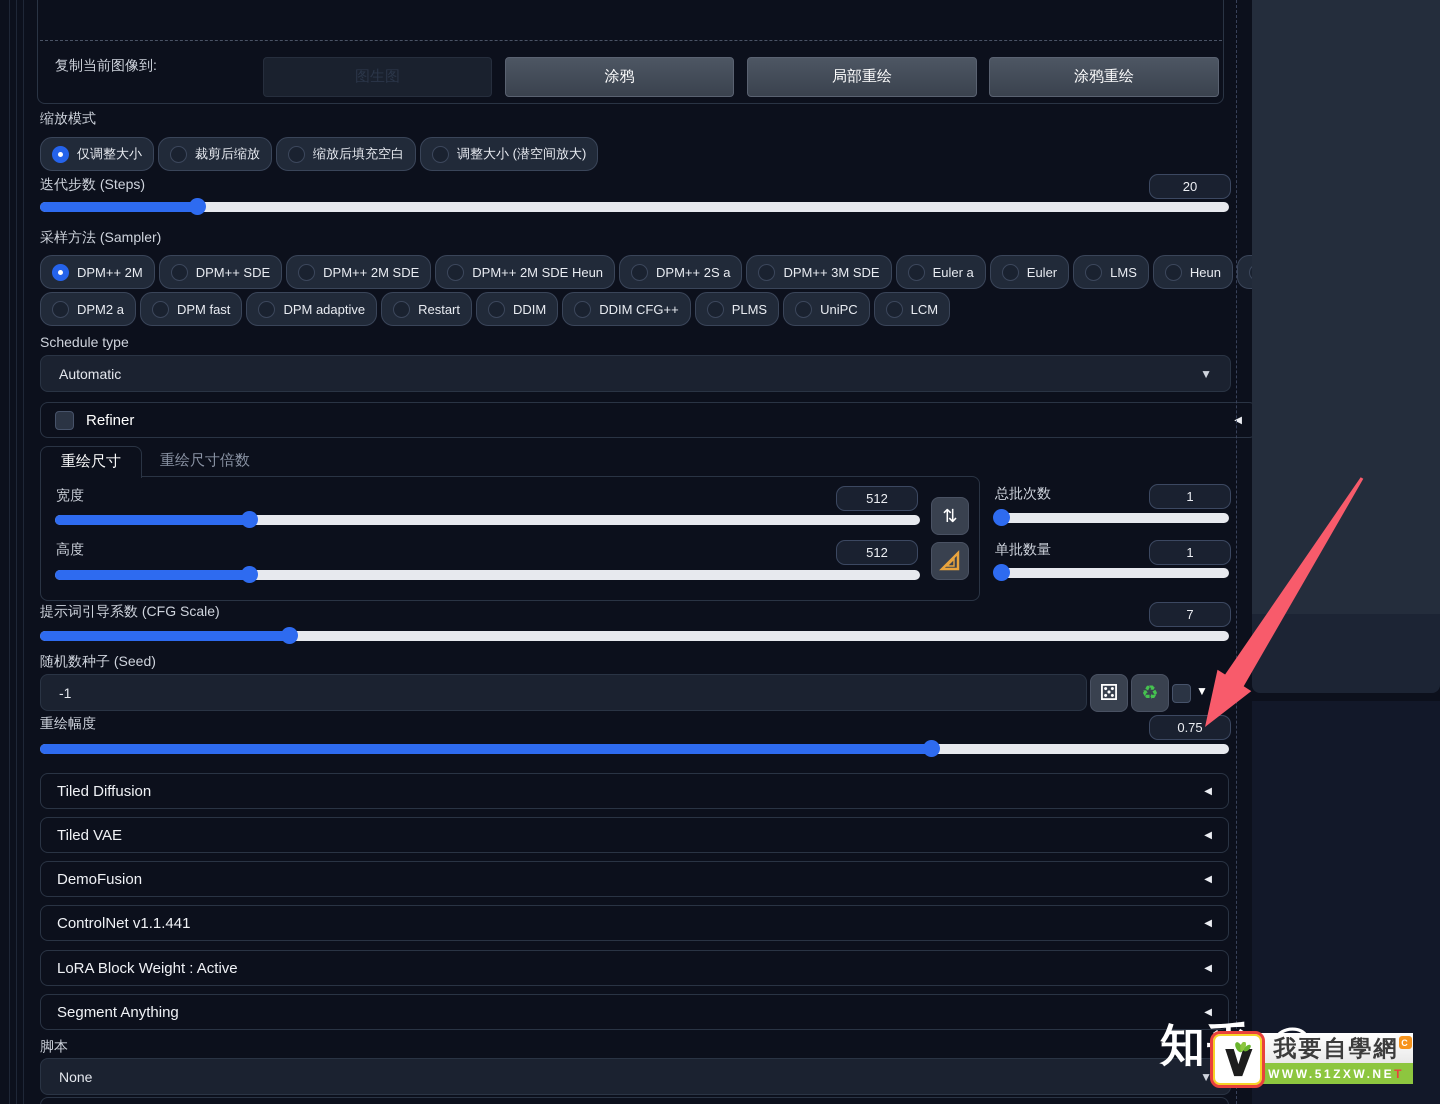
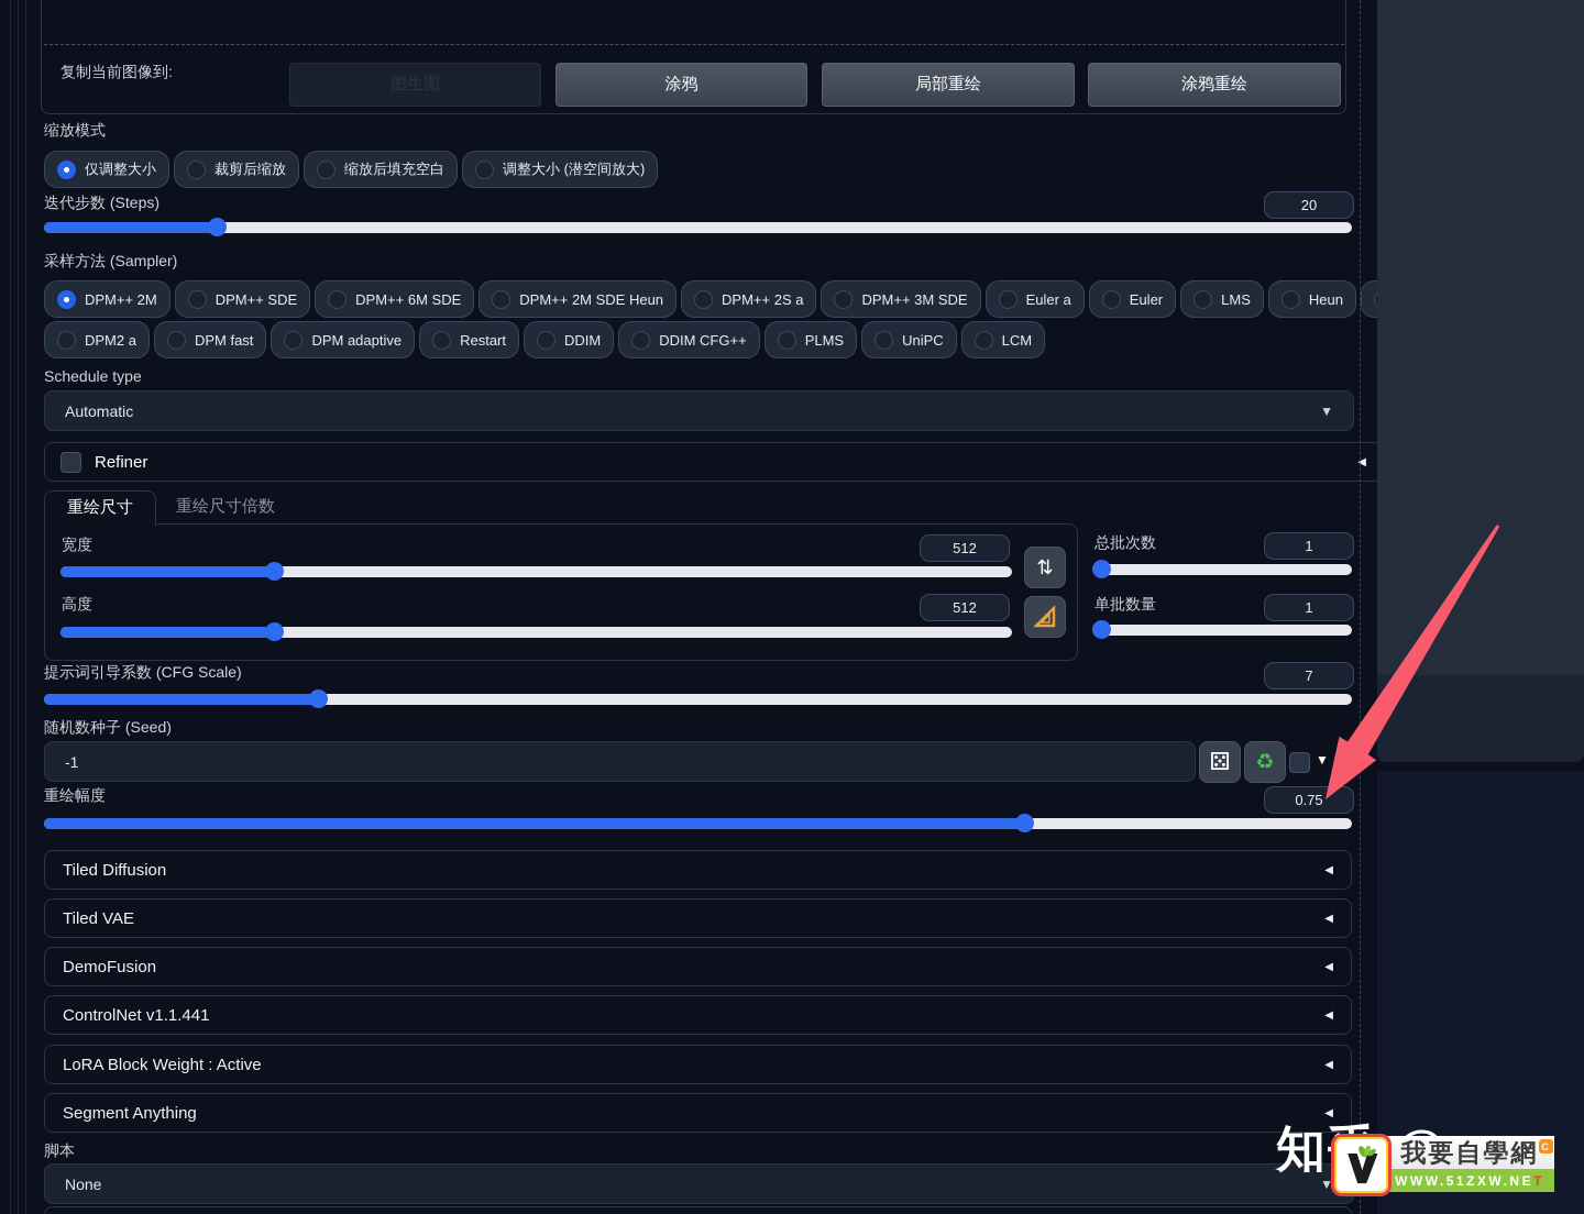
  复制当前图像到:
  图生图
  涂鸦
  局部重绘
  涂鸦重绘
  缩放模式
  仅调整大小
  裁剪后缩放
  缩放后填充空白
  调整大小 (潜空间放大)
  迭代步数 (Steps)
  20
  采样方法 (Sampler)
  DPM++ 2M
  DPM++ SDE
- DPM++ 2M SDE
+ DPM++ 6M SDE
  DPM++ 2M SDE Heun
  DPM++ 2S a
  DPM++ 3M SDE
  Euler a
  Euler
  LMS
  Heun
  DPM2 a
  DPM fast
  DPM adaptive
  Restart
  DDIM
  DDIM CFG++
  PLMS
  UniPC
  LCM
  Schedule type
  Automatic
  ▼
  Refiner
  ◀
  重绘尺寸
  重绘尺寸倍数
  宽度
  512
  高度
  512
  ⇅
  总批次数
  1
  单批数量
  1
  提示词引导系数 (CFG Scale)
  7
  随机数种子 (Seed)
  -1
  ⚄
  ♻
  ▼
  重绘幅度
  0.75
  Tiled Diffusion
  ◀
  Tiled VAE
  ◀
  DemoFusion
  ◀
  ControlNet v1.1.441
  ◀
  LoRA Block Weight : Active
  ◀
  Segment Anything
  ◀
  脚本
  None
  ▼
  我要自學網
  C
  WWW.51ZXW.NE
  T
